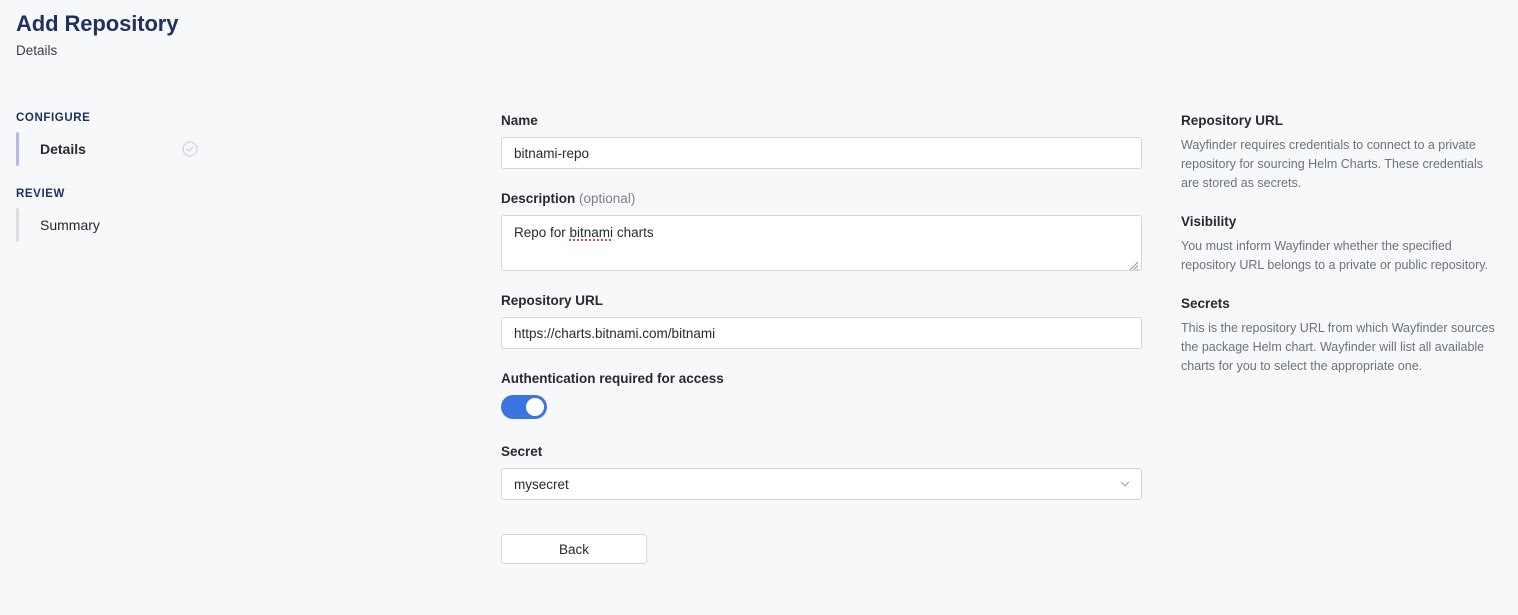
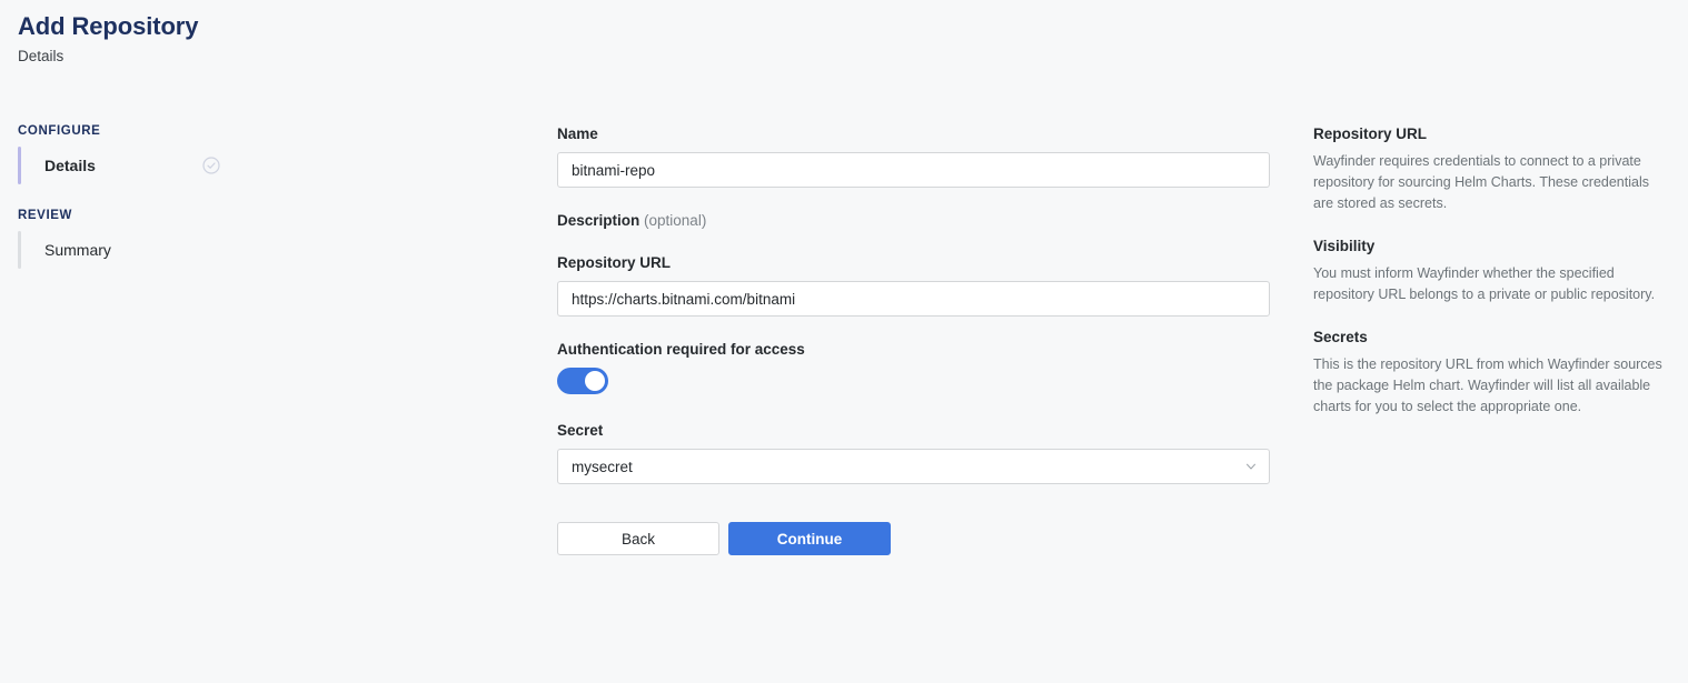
  Add Repository
  Details
  CONFIGURE
  Details
  REVIEW
  Summary
  Name
  bitnami-repo
  Description (optional)
- Repo for bitnami charts
  Repository URL
  https://charts.bitnami.com/bitnami
  Authentication required for access
  Secret
  mysecret
  Back
+ Continue
  Repository URL
  Wayfinder requires credentials to connect to a private repository for sourcing Helm Charts. These credentials are stored as secrets.
  Visibility
  You must inform Wayfinder whether the specified repository URL belongs to a private or public repository.
  Secrets
  This is the repository URL from which Wayfinder sources the package Helm chart. Wayfinder will list all available charts for you to select the appropriate one.
